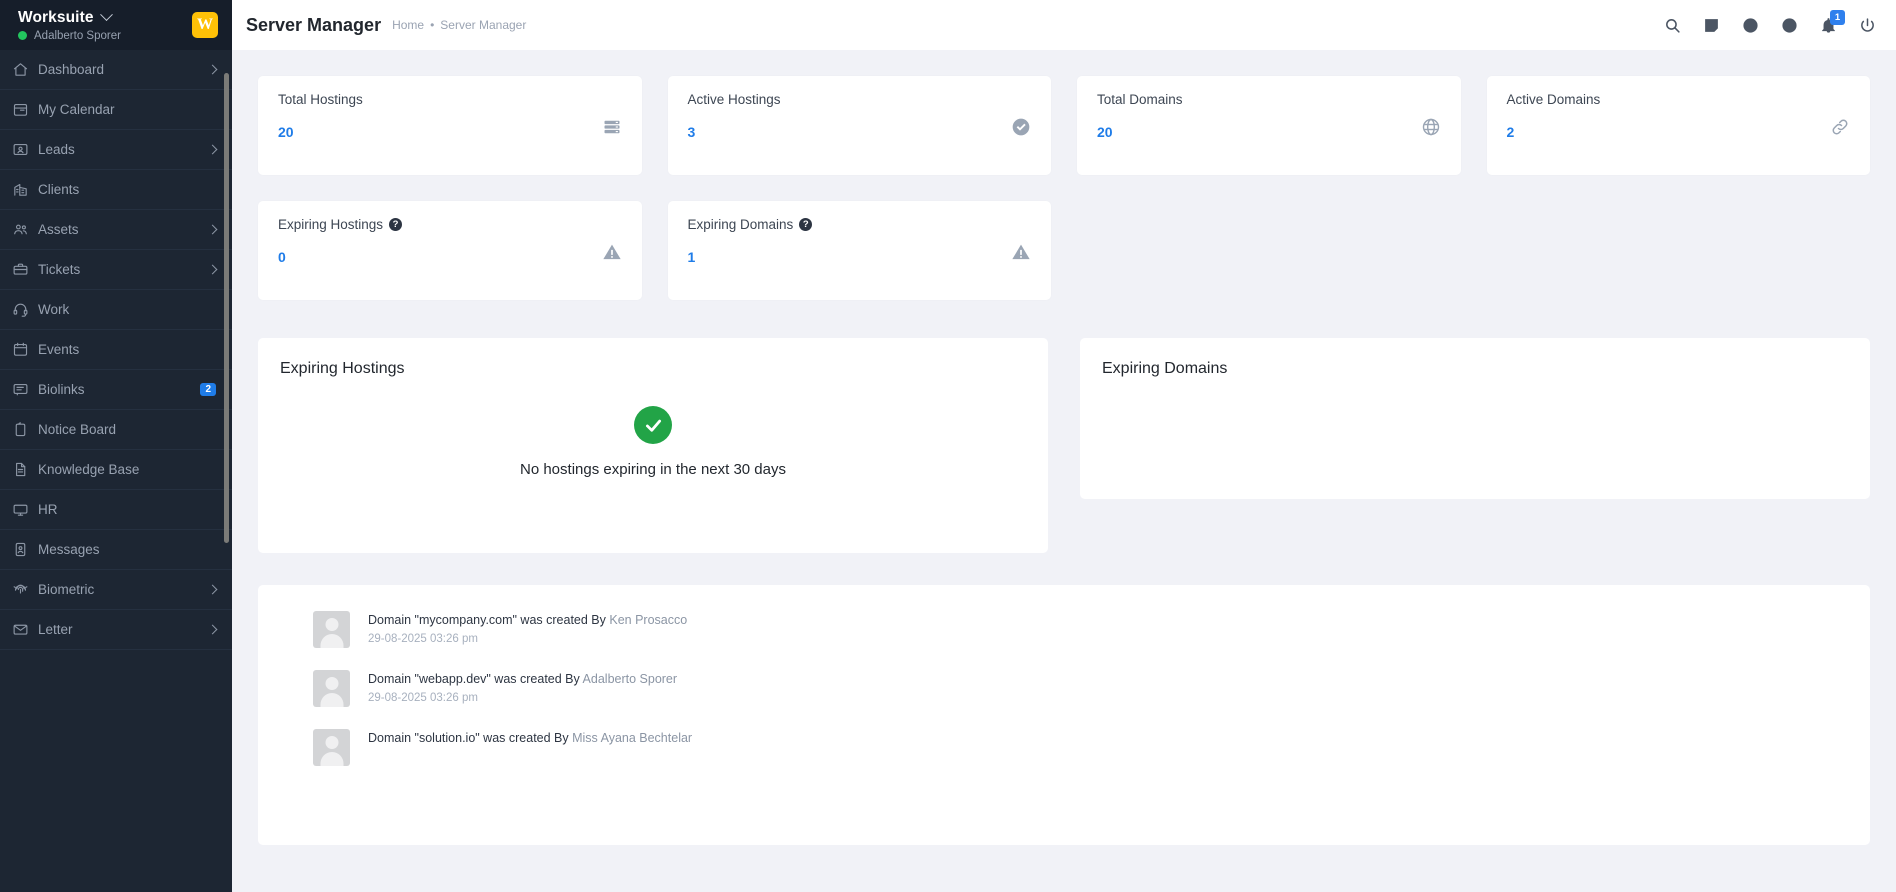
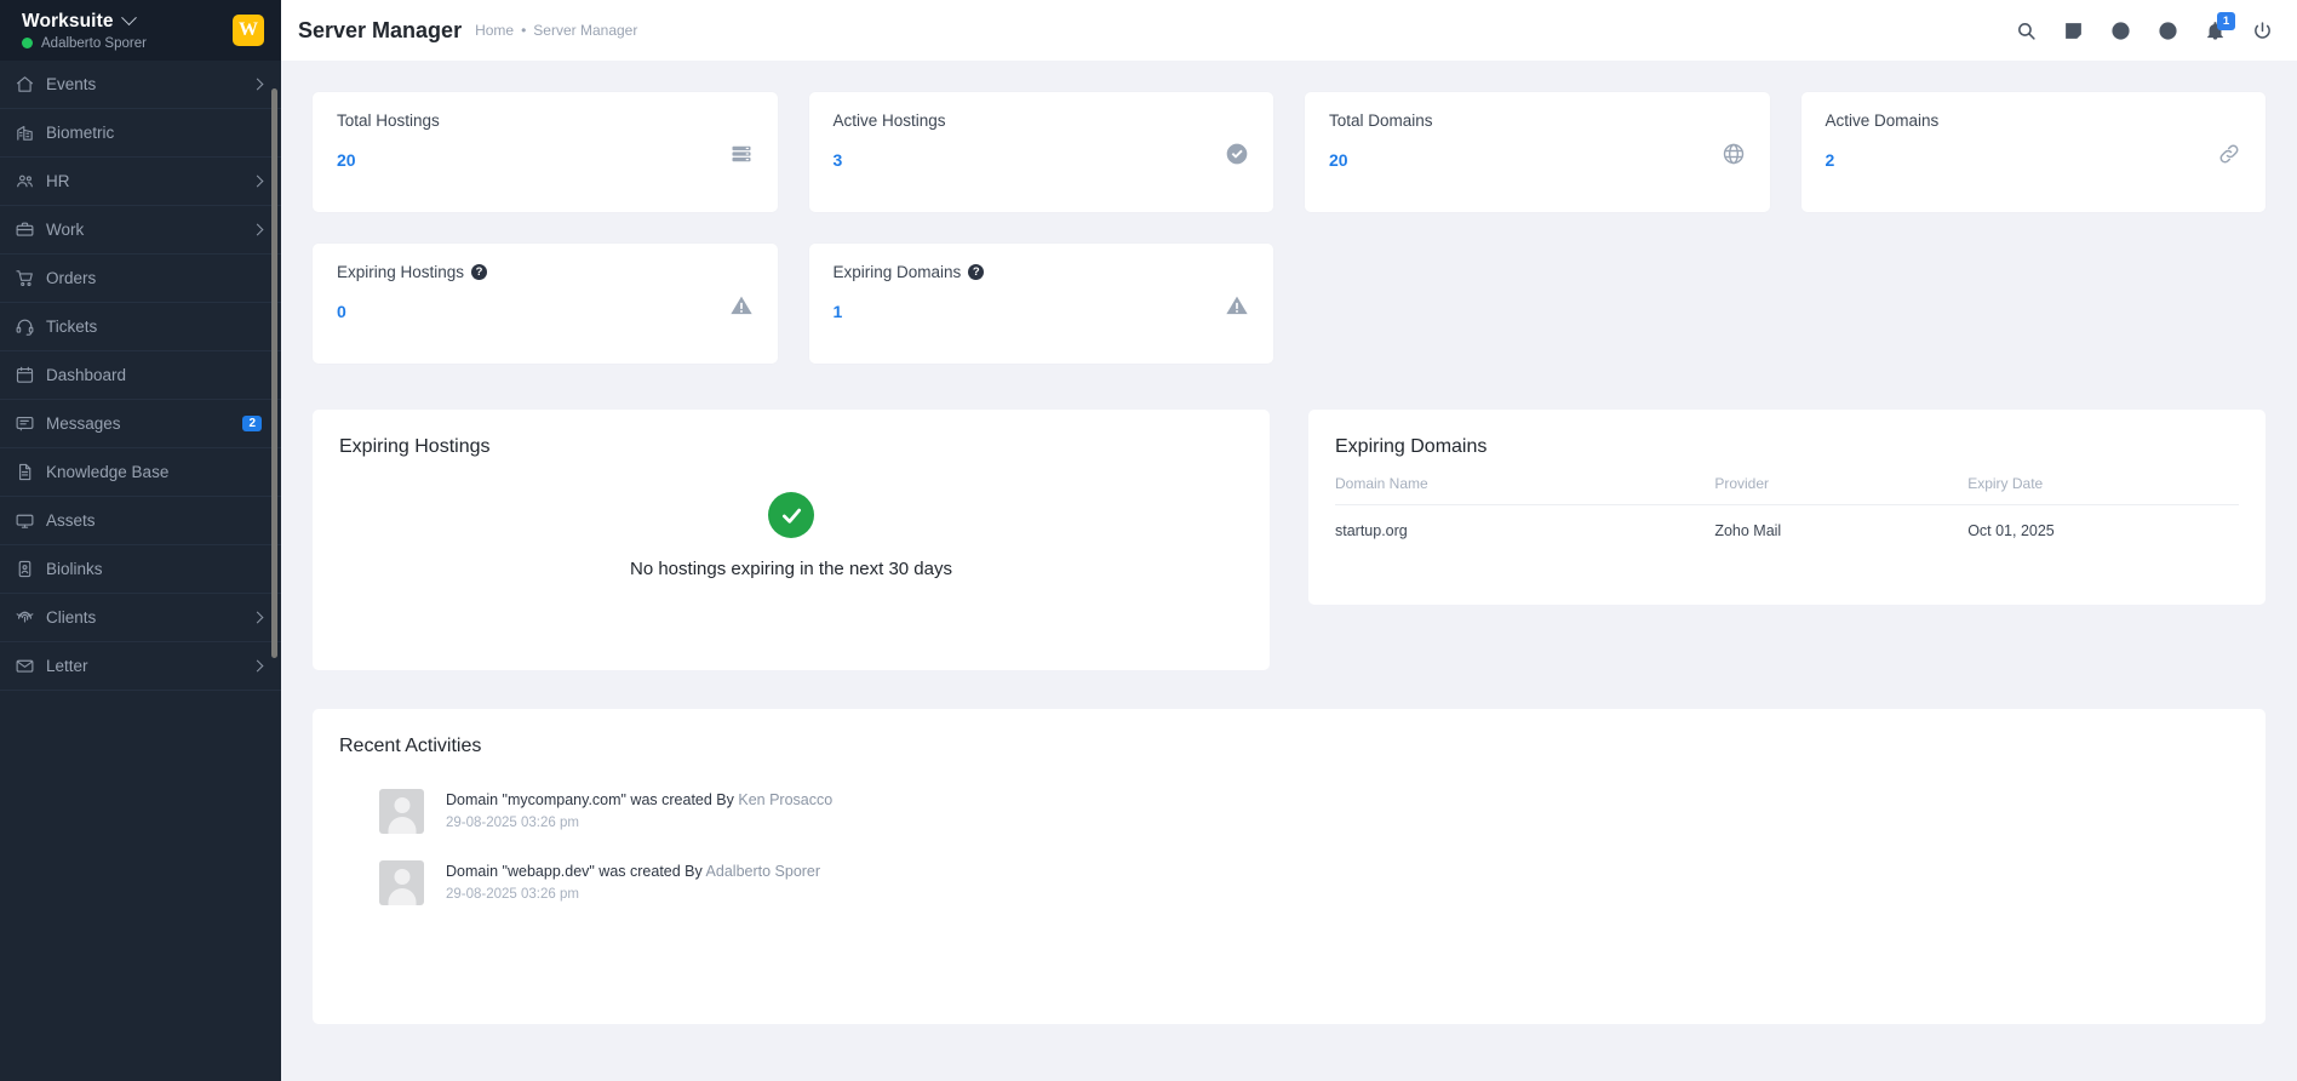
  Worksuite
  Adalberto Sporer
  W
- Dashboard
+ Events
- My Calendar
- Leads
- Clients
+ Biometric
- Assets
+ HR
- Tickets
+ Work
+ Orders
- Work
+ Tickets
- Events
+ Dashboard
- Biolinks
+ Messages
  2
- Notice Board
  Knowledge Base
- HR
+ Assets
- Messages
+ Biolinks
- Biometric
+ Clients
  Letter
  Server Manager
  Home
  •
  Server Manager
  1
  Total Hostings
  20
  Active Hostings
  3
  Total Domains
  20
  Active Domains
  2
  Expiring Hostings
  ?
  0
  Expiring Domains
  ?
  1
  Expiring Hostings
  No hostings expiring in the next 30 days
  Expiring Domains
+ Domain Name	Provider	Expiry Date
+ startup.org	Zoho Mail	Oct 01, 2025
+ Recent Activities
  Domain "mycompany.com" was created By Ken Prosacco
  29-08-2025 03:26 pm
  Domain "webapp.dev" was created By Adalberto Sporer
  29-08-2025 03:26 pm
- Domain "solution.io" was created By Miss Ayana Bechtelar
